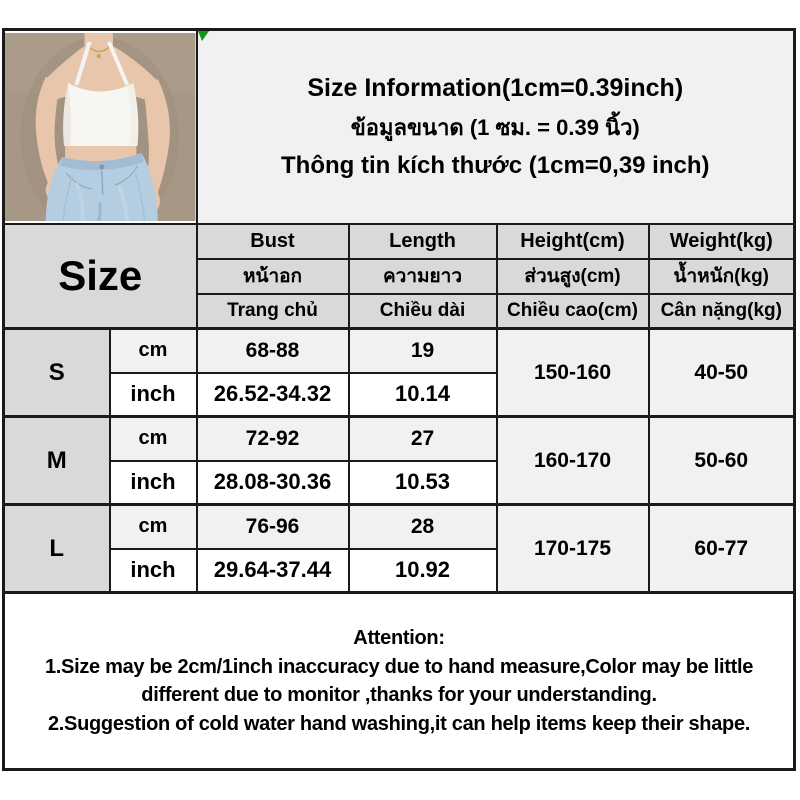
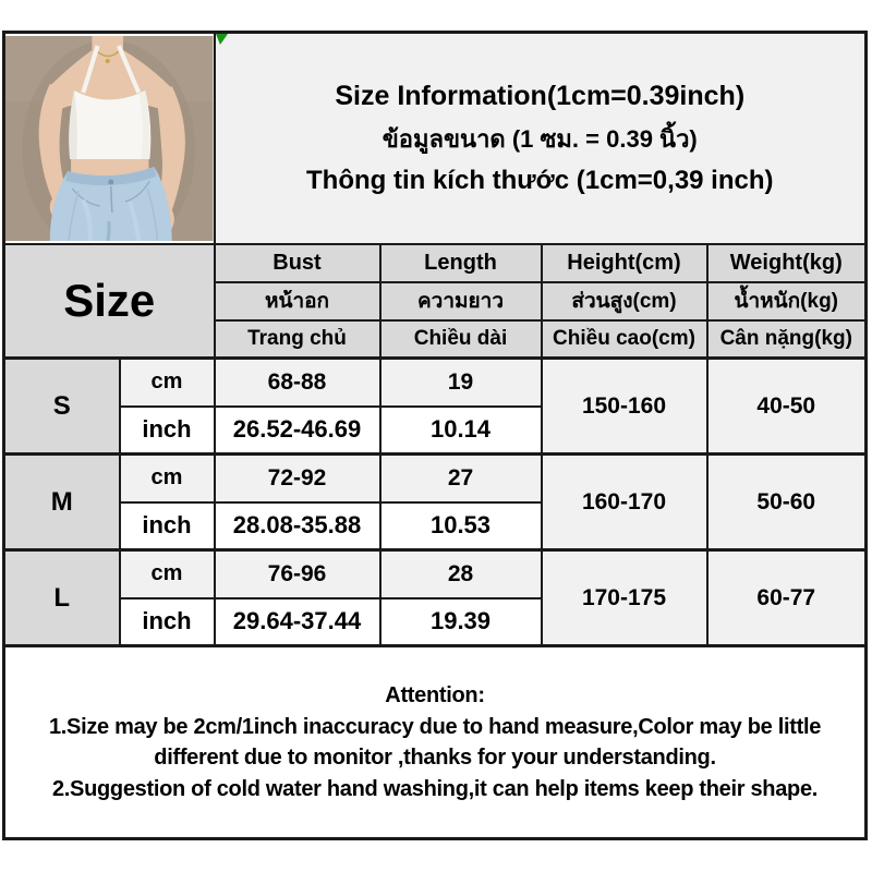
  	Size Information(1cm=0.39inch) ข้อมูลขนาด (1 ซม. = 0.39 นิ้ว) Thông tin kích thước (1cm=0,39 inch)
  Size	Bust	Length	Height(cm)	Weight(kg)
  หน้าอก	ความยาว	ส่วนสูง(cm)	น้ำหนัก(kg)
  Trang chủ	Chiều dài	Chiều cao(cm)	Cân nặng(kg)
  S	cm	68-88	19	150-160	40-50
- inch	26.52-34.32	10.14
+ inch	26.52-46.69	10.14
  M	cm	72-92	27	160-170	50-60
- inch	28.08-30.36	10.53
+ inch	28.08-35.88	10.53
  L	cm	76-96	28	170-175	60-77
- inch	29.64-37.44	10.92
+ inch	29.64-37.44	19.39
  Attention: 1.Size may be 2cm/1inch inaccuracy due to hand measure,Color may be little different due to monitor ,thanks for your understanding. 2.Suggestion of cold water hand washing,it can help items keep their shape.
